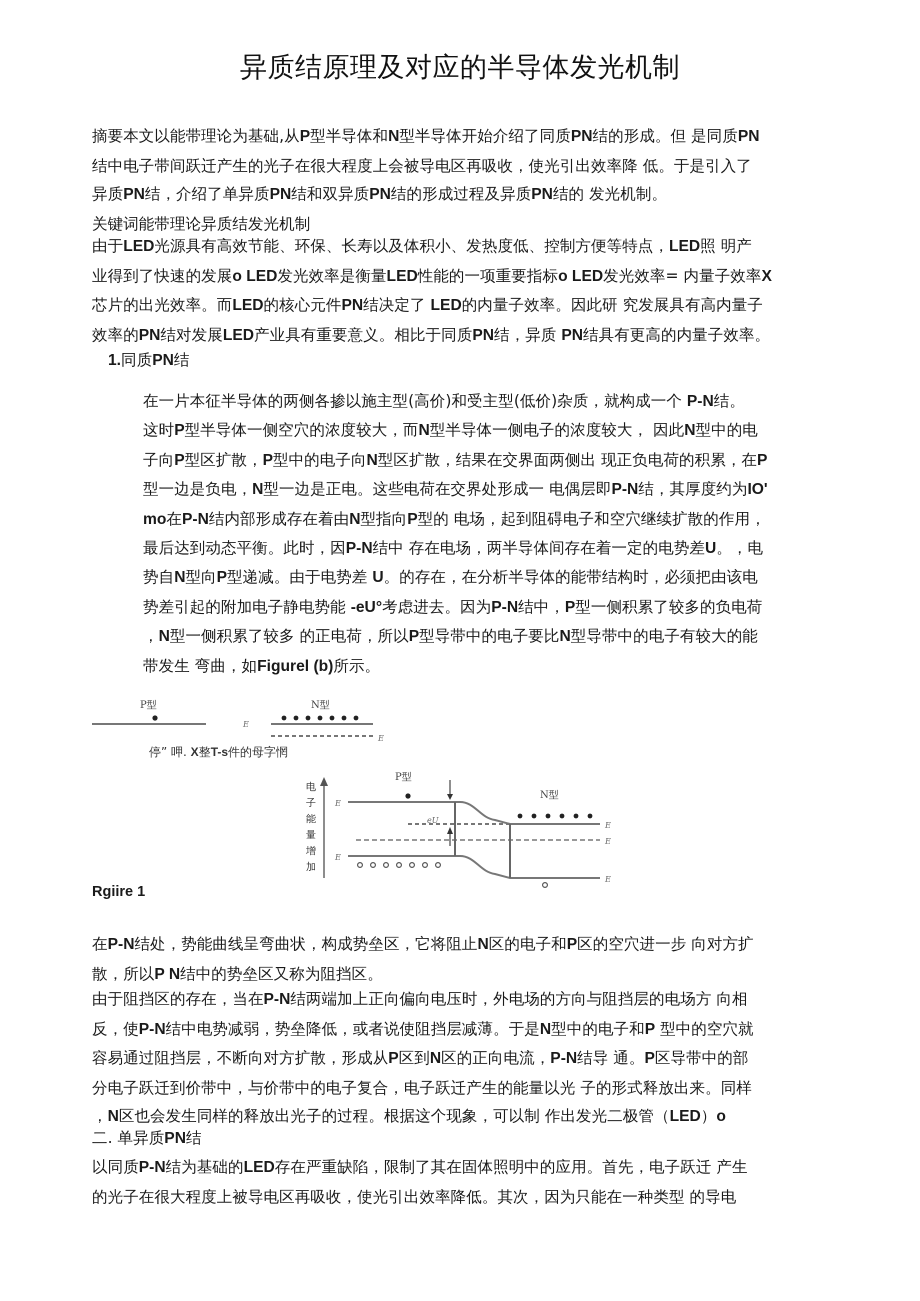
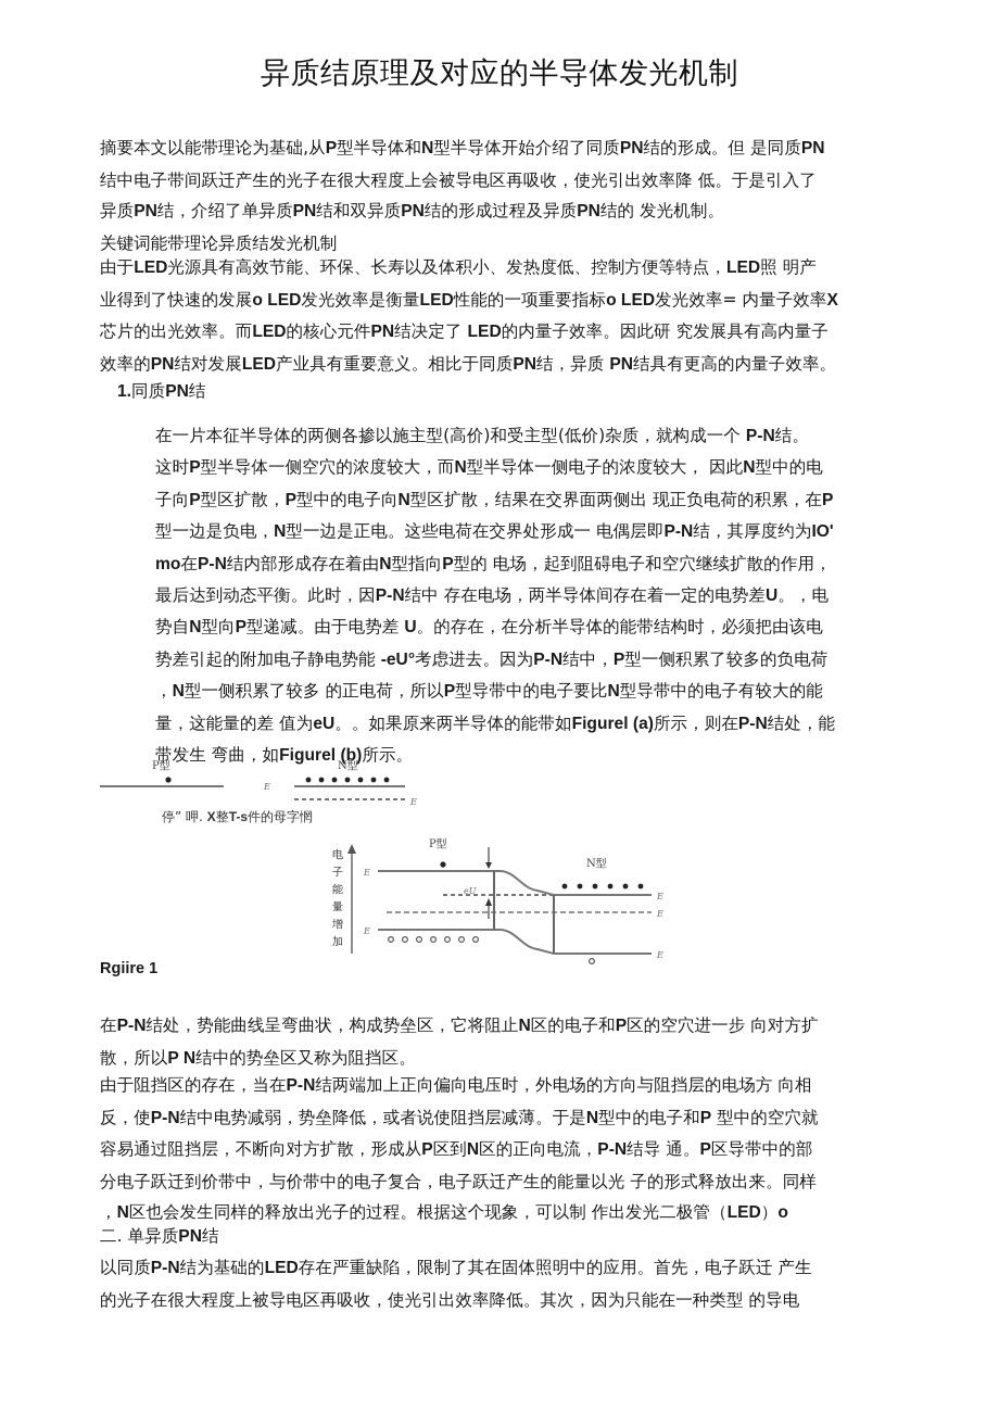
  异质结原理及对应的半导体发光机制
  摘要本文以能带理论为基础,从P型半导体和N型半导体开始介绍了同质PN结的形成。但 是同质PN
  结中电子带间跃迁产生的光子在很大程度上会被导电区再吸收，使光引出效率降 低。于是引入了
  异质PN结，介绍了单异质PN结和双异质PN结的形成过程及异质PN结的 发光机制。
  关键词能带理论异质结发光机制
  由于LED光源具有高效节能、环保、长寿以及体积小、发热度低、控制方便等特点，LED照 明产
  业得到了快速的发展o LED发光效率是衡量LED性能的一项重要指标o LED发光效率= 内量子效率X
  芯片的出光效率。而LED的核心元件PN结决定了 LED的内量子效率。因此研 究发展具有高内量子
  效率的PN结对发展LED产业具有重要意义。相比于同质PN结，异质 PN结具有更高的内量子效率。
  1.同质PN结
  在一片本征半导体的两侧各掺以施主型(高价)和受主型(低价)杂质，就构成一个 P-N结。
  这时P型半导体一侧空穴的浓度较大，而N型半导体一侧电子的浓度较大， 因此N型中的电
  子向P型区扩散，P型中的电子向N型区扩散，结果在交界面两侧出 现正负电荷的积累，在P
  型一边是负电，N型一边是正电。这些电荷在交界处形成一 电偶层即P-N结，其厚度约为IO'
  mo在P-N结内部形成存在着由N型指向P型的 电场，起到阻碍电子和空穴继续扩散的作用，
  最后达到动态平衡。此时，因P-N结中 存在电场，两半导体间存在着一定的电势差U。，电
  势自N型向P型递减。由于电势差 U。的存在，在分析半导体的能带结构时，必须把由该电
  势差引起的附加电子静电势能 -eU°考虑进去。因为P-N结中，P型一侧积累了较多的负电荷
  ，N型一侧积累了较多 的正电荷，所以P型导带中的电子要比N型导带中的电子有较大的能
+ 量，这能量的差 值为eU。。如果原来两半导体的能带如Figurel (a)所示，则在P-N结处，能
  带发生 弯曲，如Figurel (b)所示。
  P型
  N型
  E
  E
  停” 呷. X整T-s件的母字惘
  电
  子
  能
  量
  增
  加
  P型
  E
  eU
  E
  E
  E
  E
  N型
  Rgiire 1
  在P-N结处，势能曲线呈弯曲状，构成势垒区，它将阻止N区的电子和P区的空穴进一步 向对方扩
  散，所以P N结中的势垒区又称为阻挡区。
  由于阻挡区的存在，当在P-N结两端加上正向偏向电压时，外电场的方向与阻挡层的电场方 向相
  反，使P-N结中电势减弱，势垒降低，或者说使阻挡层减薄。于是N型中的电子和P 型中的空穴就
  容易通过阻挡层，不断向对方扩散，形成从P区到N区的正向电流，P-N结导 通。P区导带中的部
  分电子跃迁到价带中，与价带中的电子复合，电子跃迁产生的能量以光 子的形式释放出来。同样
  ，N区也会发生同样的释放出光子的过程。根据这个现象，可以制 作出发光二极管（LED）o
  二. 单异质PN结
  以同质P-N结为基础的LED存在严重缺陷，限制了其在固体照明中的应用。首先，电子跃迁 产生
  的光子在很大程度上被导电区再吸收，使光引出效率降低。其次，因为只能在一种类型 的导电
